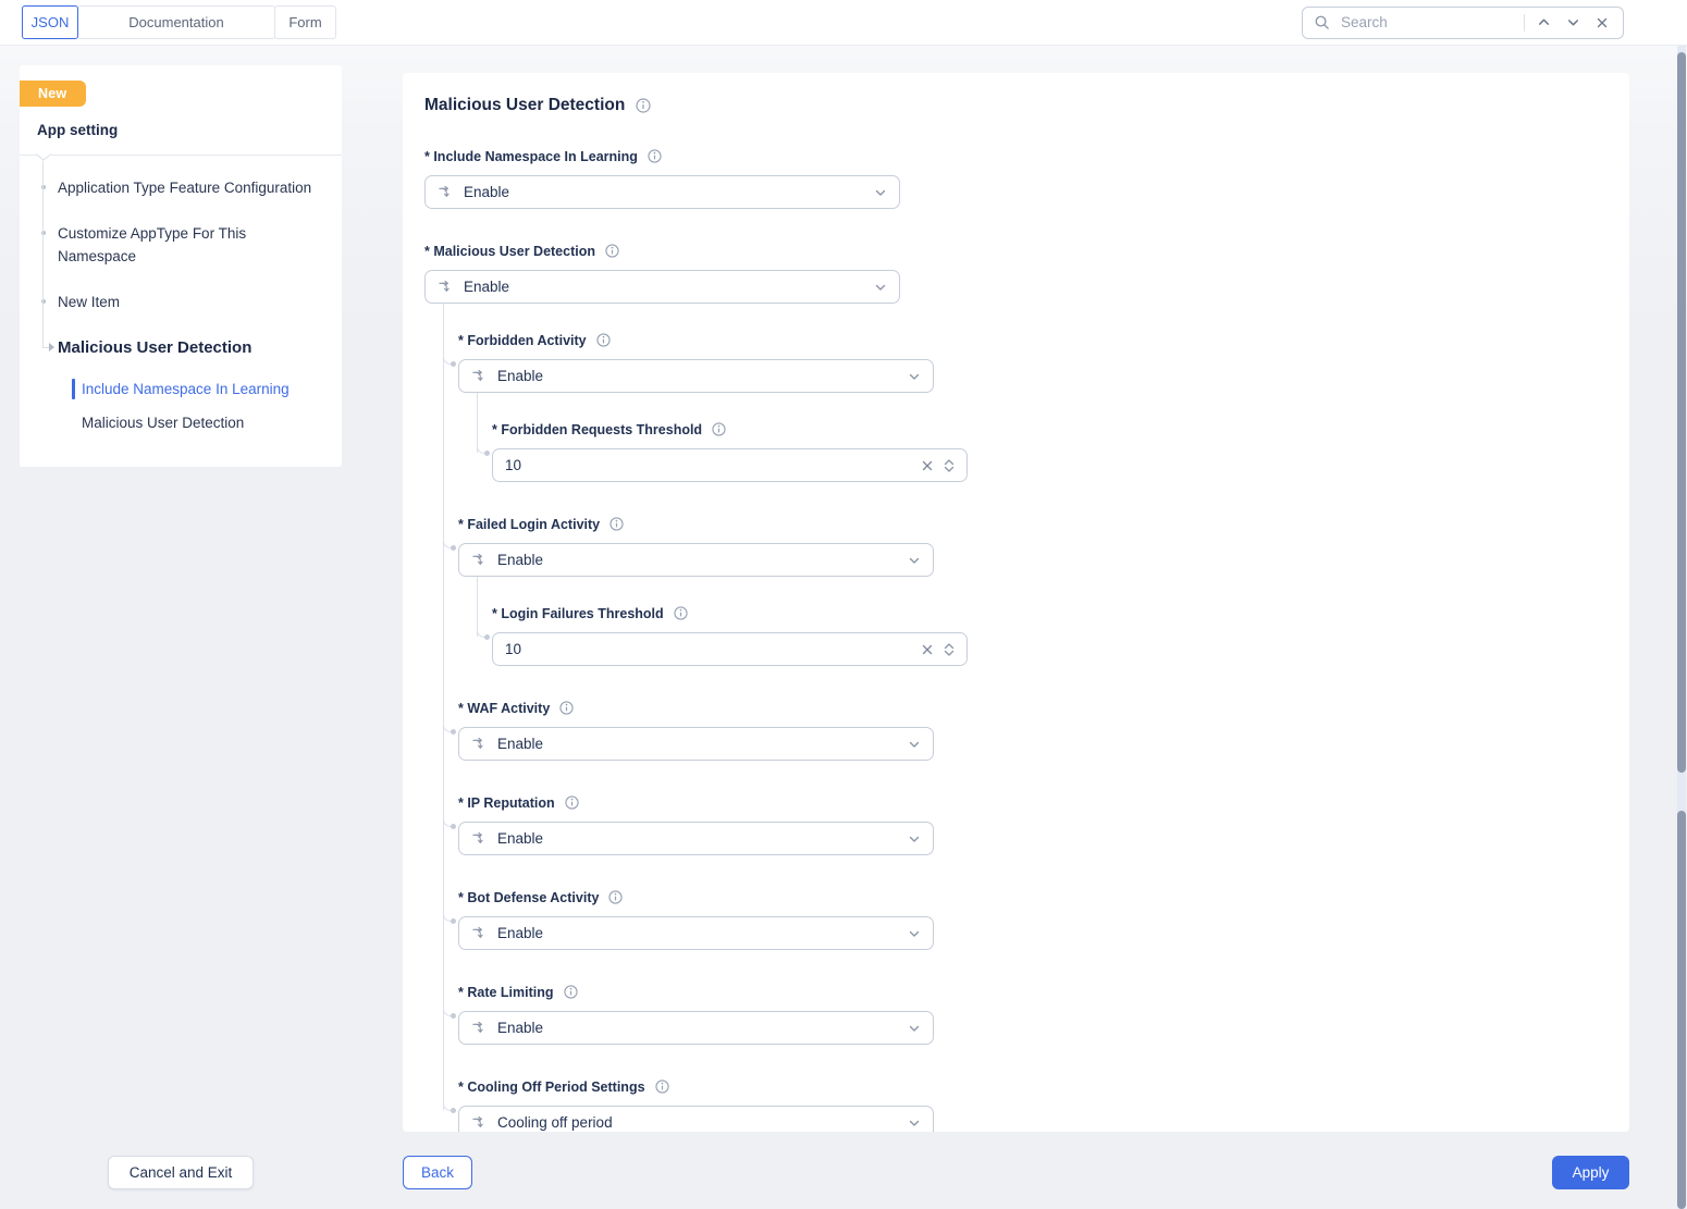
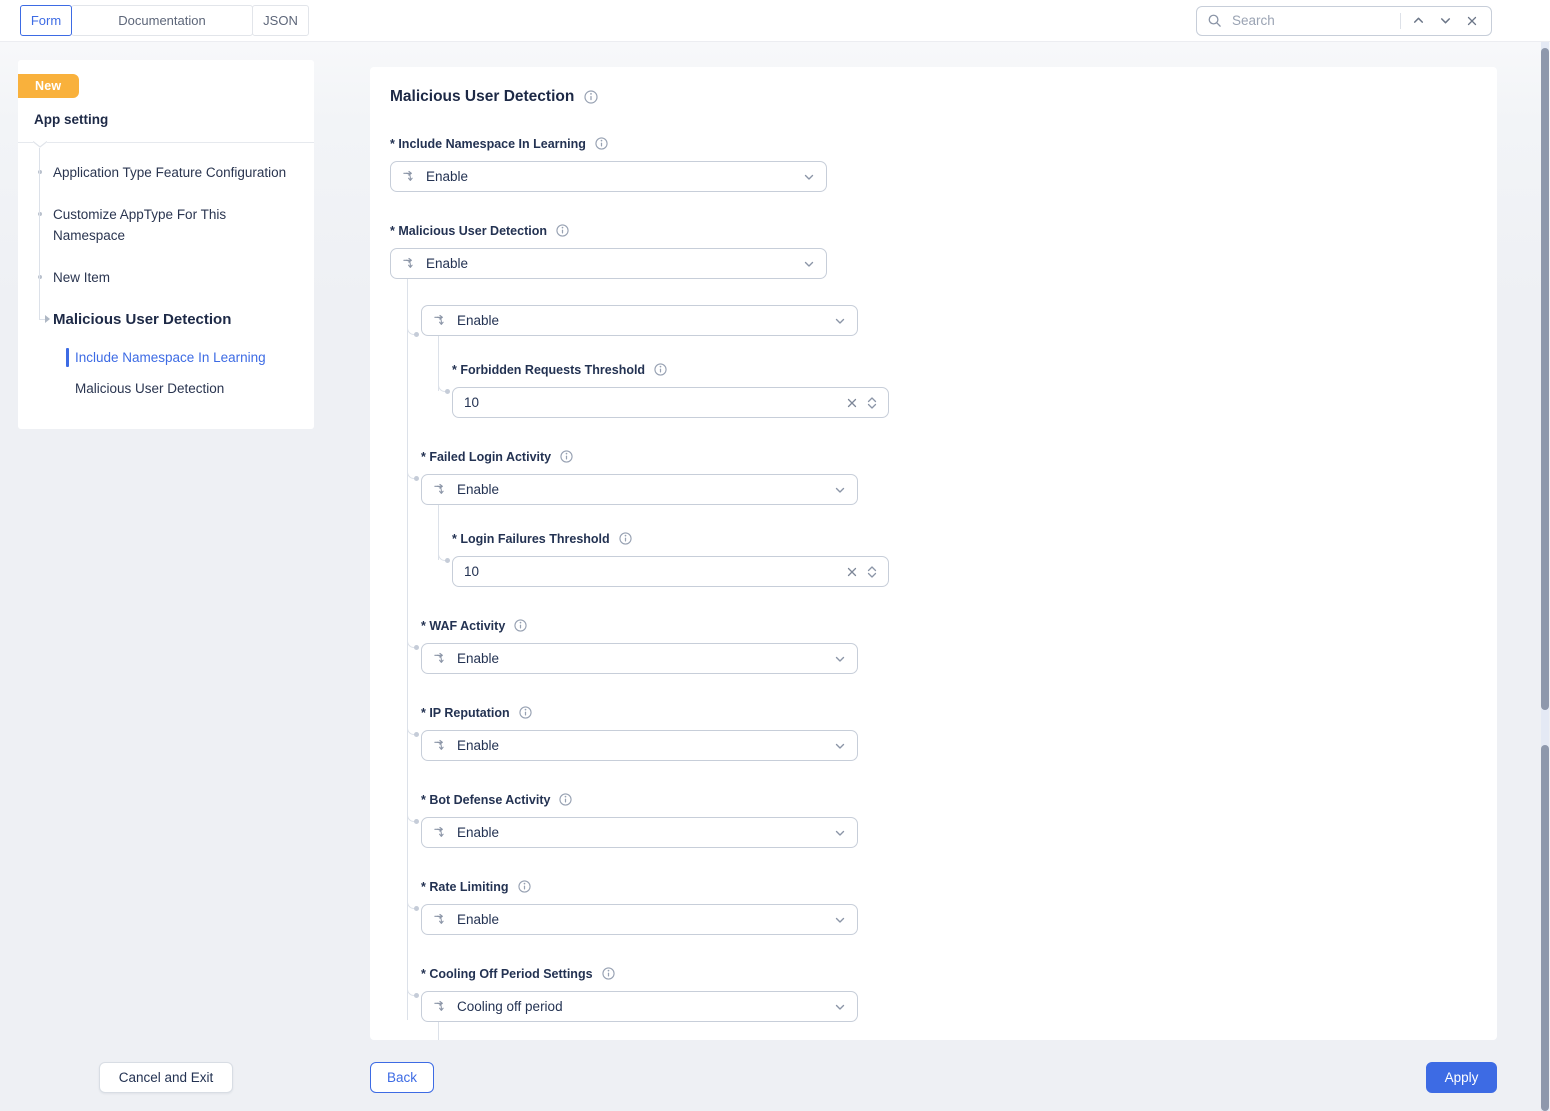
- JSON
+ Form
  Documentation
- Form
+ JSON
  Search
  New
  App setting
  Application Type Feature Configuration
  Customize AppType For This Namespace
  New Item
  Malicious User Detection
  Include Namespace In Learning
  Malicious User Detection
  Malicious User Detection
  * Include Namespace In Learning
  Enable
  * Malicious User Detection
  Enable
- * Forbidden Activity
  Enable
  * Forbidden Requests Threshold
  10
  * Failed Login Activity
  Enable
  * Login Failures Threshold
  10
  * WAF Activity
  Enable
  * IP Reputation
  Enable
  * Bot Defense Activity
  Enable
  * Rate Limiting
  Enable
  * Cooling Off Period Settings
  Cooling off period
  Cancel and Exit
  Back
  Apply
